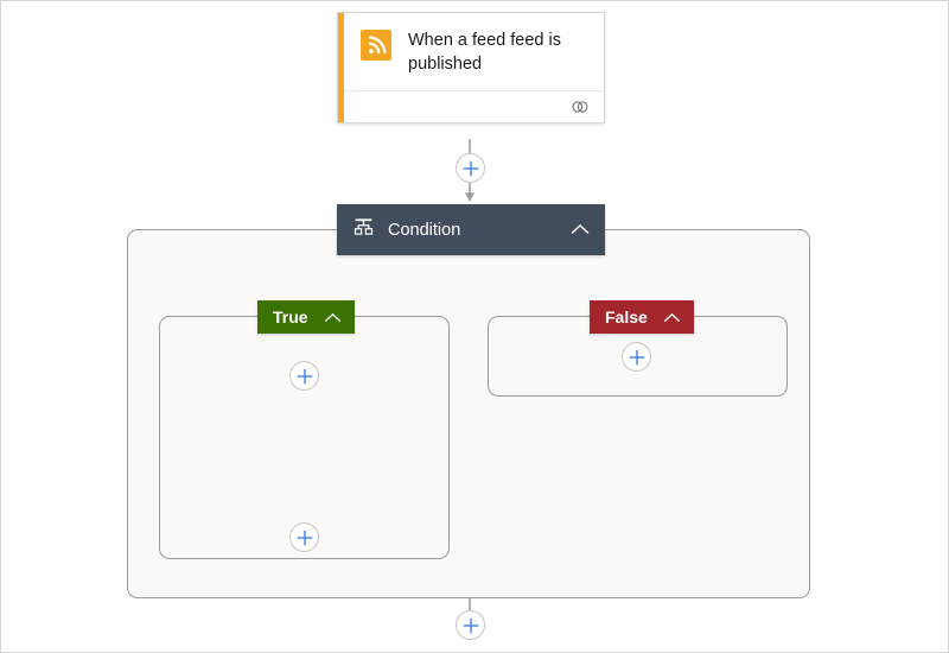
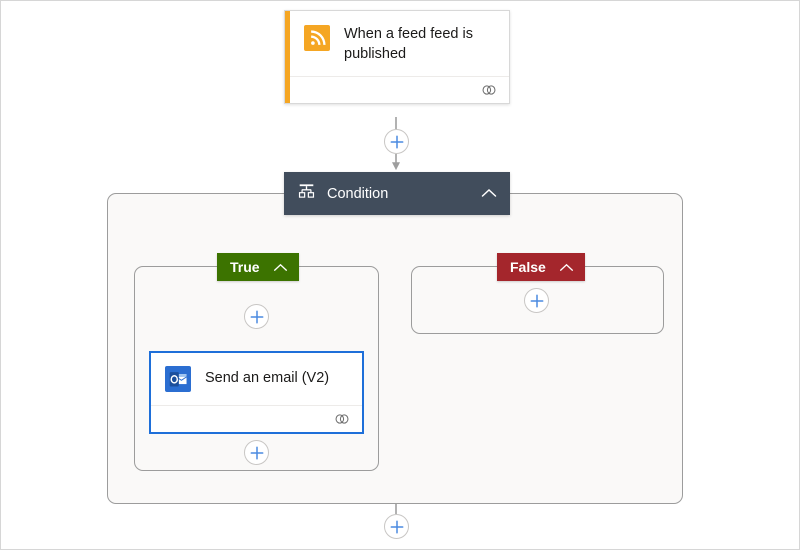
  When a feed feed is published
  Condition
  True
  False
+ Send an email (V2)
